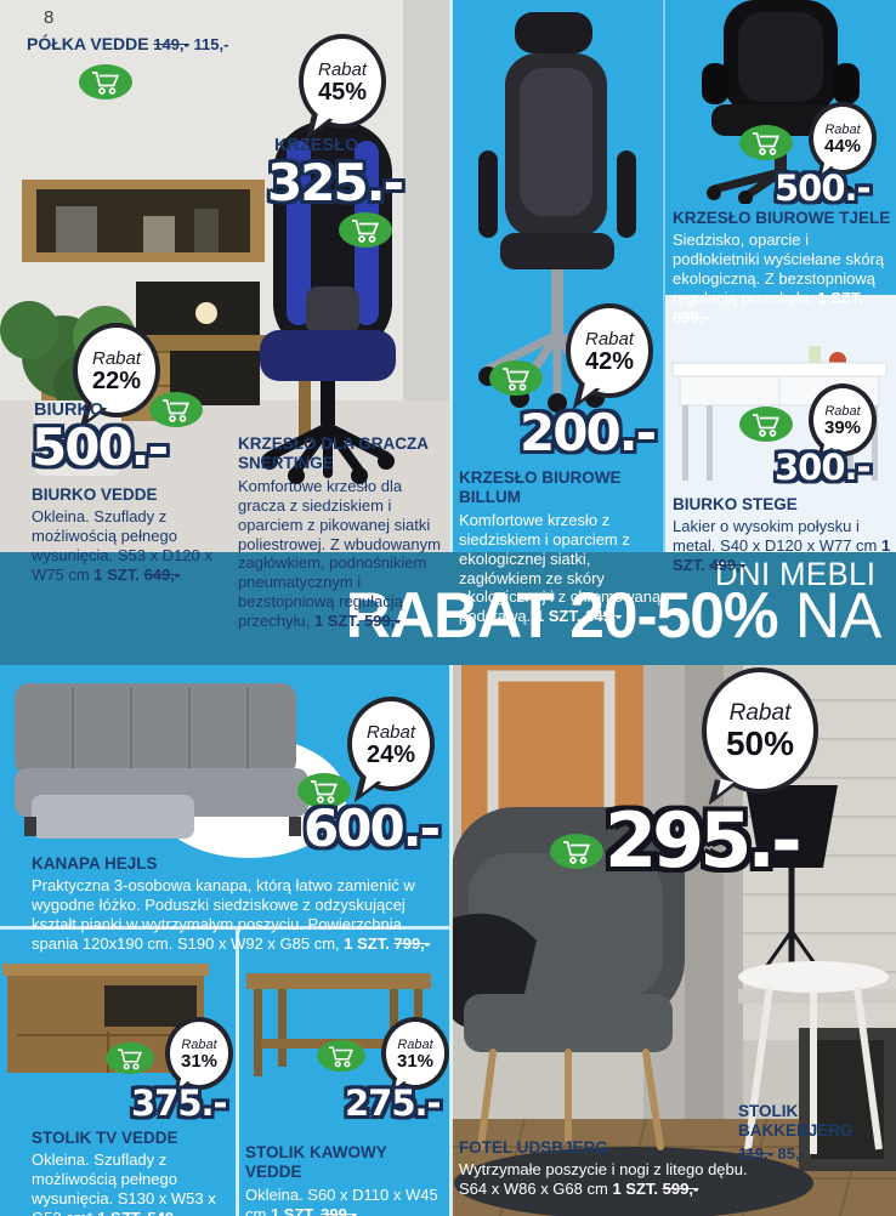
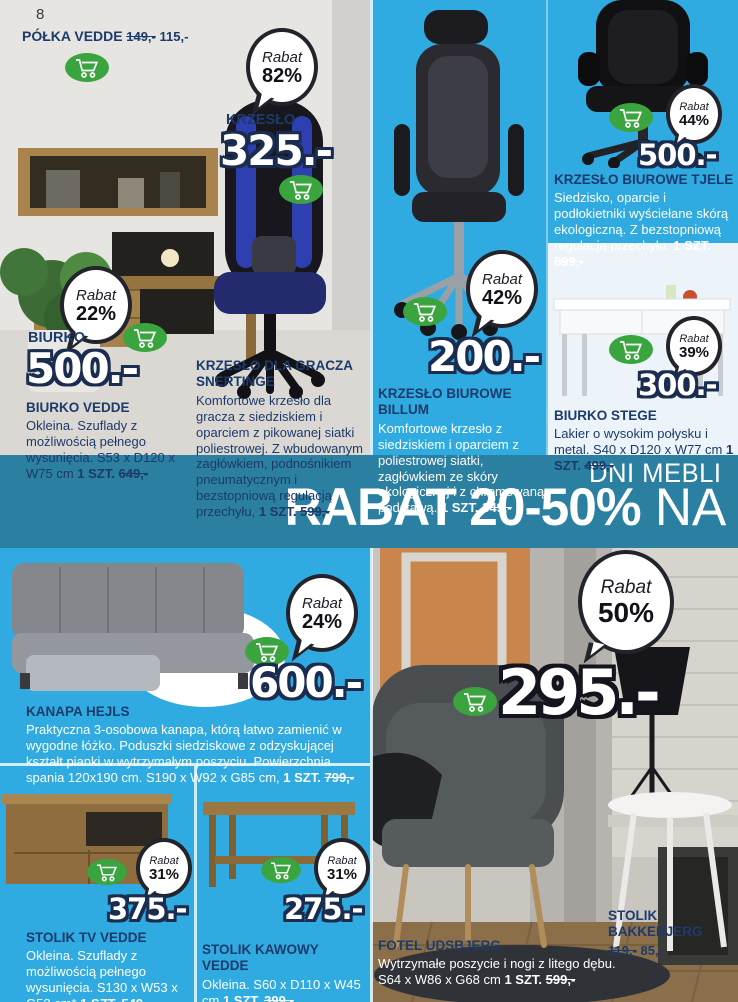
  8
  PÓŁKA VEDDE 149,- 115,-
  Rabat
- 45%
+ 82%
  KRZESŁO
  325.-
  KRZESŁO DLA GRACZA SNERTINGE
  Komfortowe krzesło dla gracza z siedziskiem i oparciem z pikowanej siatki poliestrowej. Z wbudowanym zagłówkiem, podnośnikiem pneumatycznym i bezstopniową regulacją przechyłu, 1 SZT. 599,-
  Rabat
  22%
  BIURKO
  500.-
  BIURKO VEDDE
  Okleina. Szuflady z możliwością pełnego wysunięcia. S53 x D120 x W75 cm 1 SZT. 649,-
  Rabat
  42%
  200.-
  KRZESŁO BIUROWE BILLUM
- Komfortowe krzesło z siedziskiem i oparciem z ekologicznej siatki, zagłówkiem ze skóry ekologicznej i z chromowaną podstawą. 1 SZT. 349,-
+ Komfortowe krzesło z siedziskiem i oparciem z poliestrowej siatki, zagłówkiem ze skóry ekologicznej i z chromowaną podstawą. 1 SZT. 349,-
  Rabat
  44%
  500.-
  KRZESŁO BIUROWE TJELE
  Siedzisko, oparcie i podłokietniki wyściełane skórą ekologiczną. Z bezstopniową regulacją przechyłu. 1 SZT.
  Rabat
  39%
  300.-
  BIURKO STEGE
  Lakier o wysokim połysku i metal. S40 x D120 x W77 cm 1 SZT. 499,-
  DNI MEBLI
  RABAT 20-50% NA
  Rabat
  24%
  600.-
  KANAPA HEJLS
  Praktyczna 3-osobowa kanapa, którą łatwo zamienić w wygodne łóżko. Poduszki siedziskowe z odzyskującej kształt pianki w wytrzymałym poszyciu. Powierzchnia spania 120x190 cm. S190 x W92 x G85 cm, 1 SZT. 799,-
  Rabat
  31%
  375.-
  STOLIK TV VEDDE
  Okleina. Szuflady z możliwością pełnego wysunięcia. S130 x W53 x
  Rabat
  31%
  275.-
  STOLIK KAWOWY VEDDE
  Okleina. S60 x D110 x W45 cm 1 SZT. 399,-
  Rabat
  50%
  295.-
  STOLIK BAKKEBJERG
  119,- 85,-
  FOTEL UDSBJERG
  Wytrzymałe poszycie i nogi z litego dębu. S64 x W86 x G68 cm 1 SZT. 599,-
